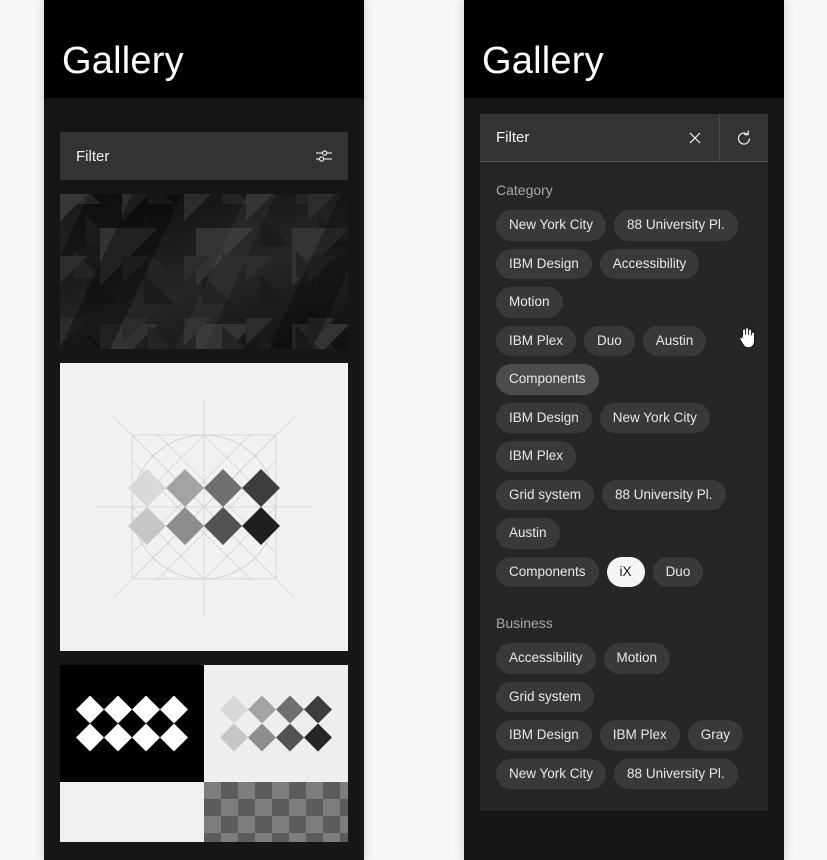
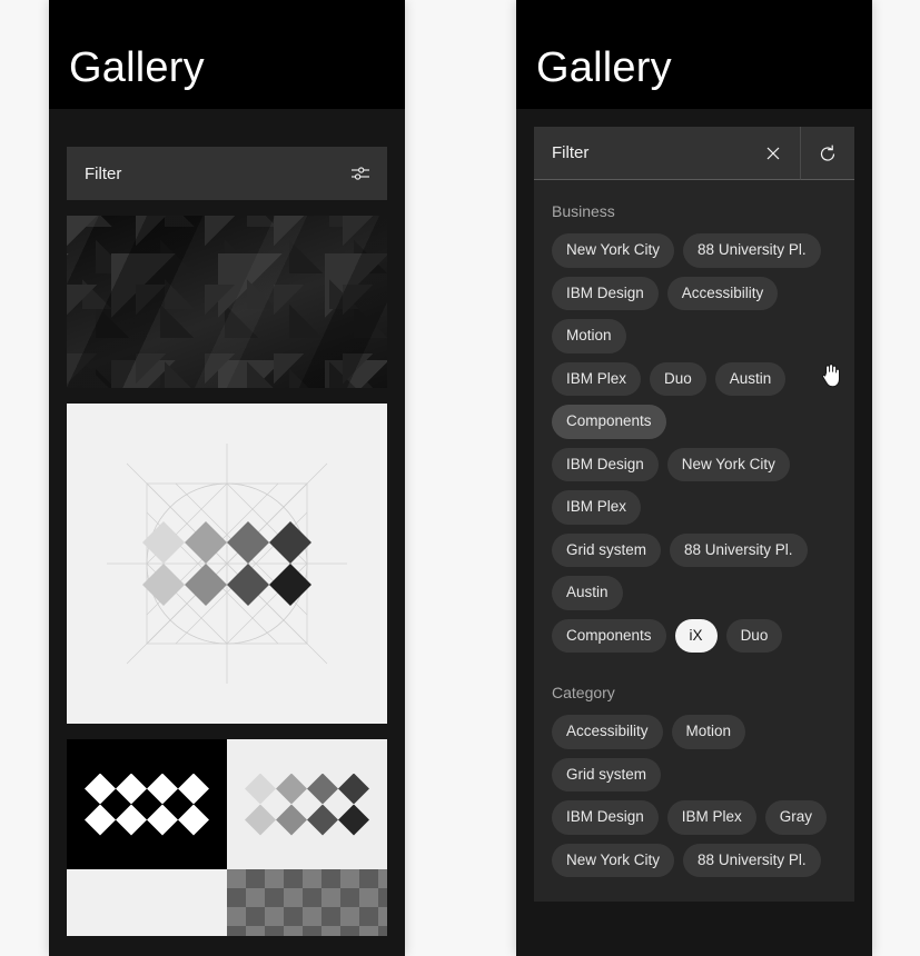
  Gallery
  Filter
  Gallery
  Filter
- Category
+ Business
  New York City
  88 University Pl.
  IBM Design
  Accessibility
  Motion
  IBM Plex
  Duo
  Austin
  Components
  IBM Design
  New York City
  IBM Plex
  Grid system
  88 University Pl.
  Austin
  Components
  iX
  Duo
- Business
+ Category
  Accessibility
  Motion
  Grid system
  IBM Design
  IBM Plex
  Gray
  New York City
  88 University Pl.
